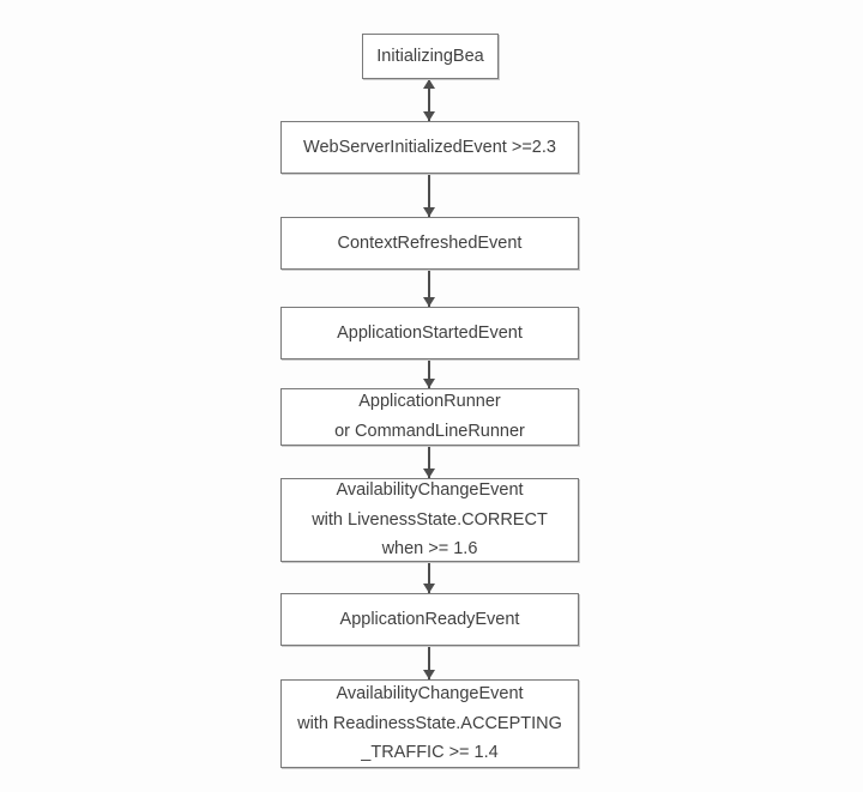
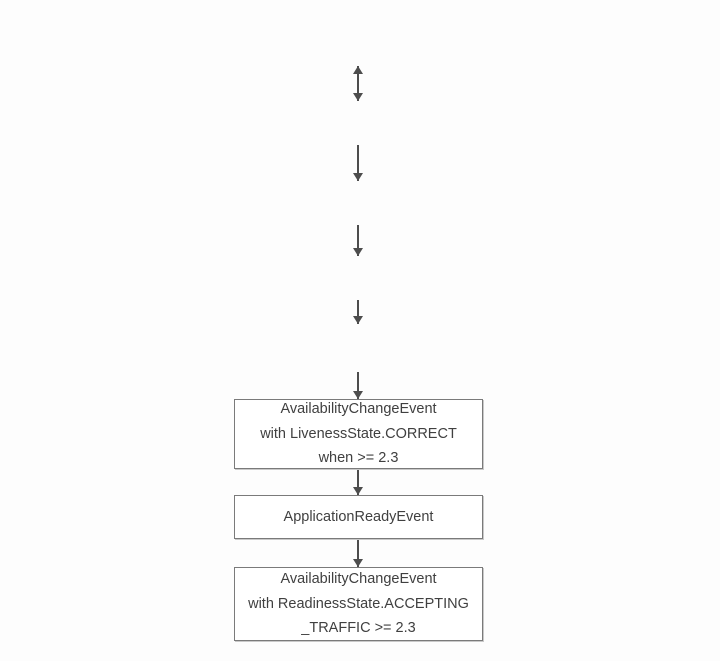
- InitializingBea
- WebServerInitializedEvent >=2.3
- ContextRefreshedEvent
- ApplicationStartedEvent
- ApplicationRunner
- or CommandLineRunner
  AvailabilityChangeEvent
  with LivenessState.CORRECT
- when >= 1.6
+ when >= 2.3
  ApplicationReadyEvent
  AvailabilityChangeEvent
  with ReadinessState.ACCEPTING
- _TRAFFIC >= 1.4
+ _TRAFFIC >= 2.3
